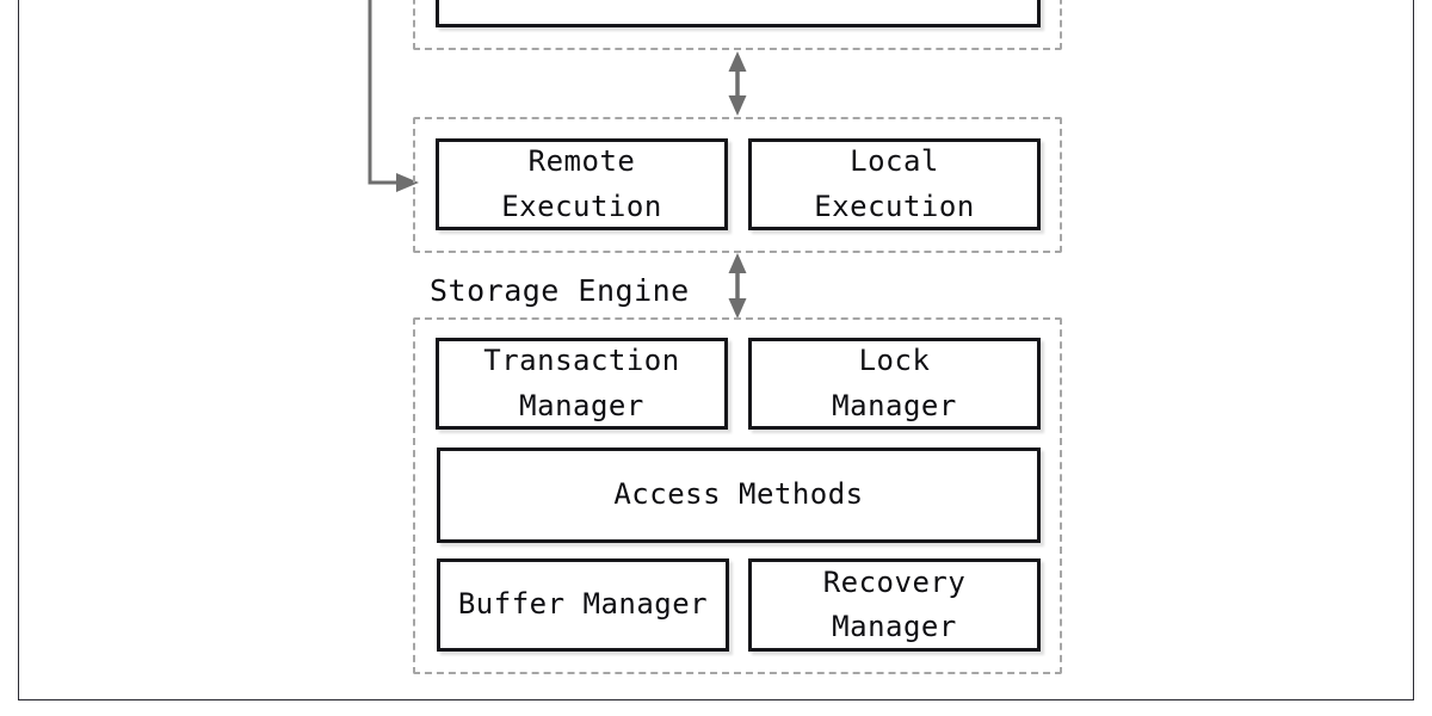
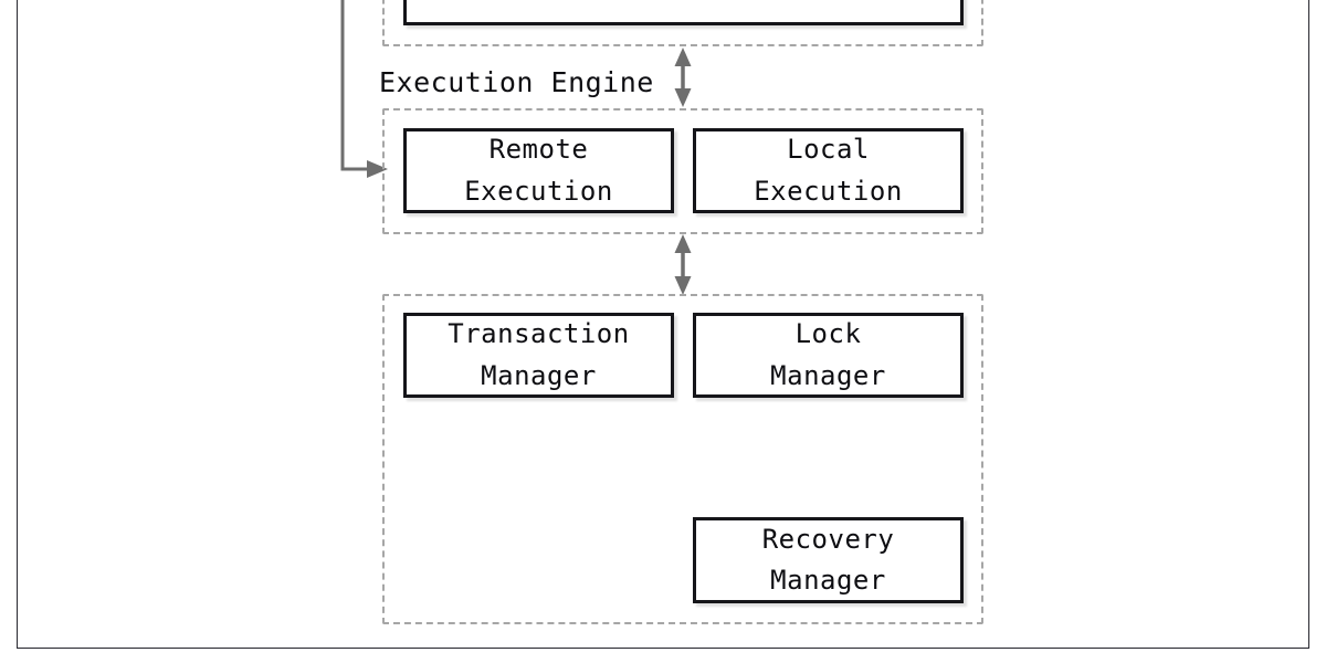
+ Execution Engine
  Remote
  Execution
  Local
  Execution
- Storage Engine
  Transaction
  Manager
  Lock
  Manager
- Access Methods
- Buffer Manager
  Recovery
  Manager
